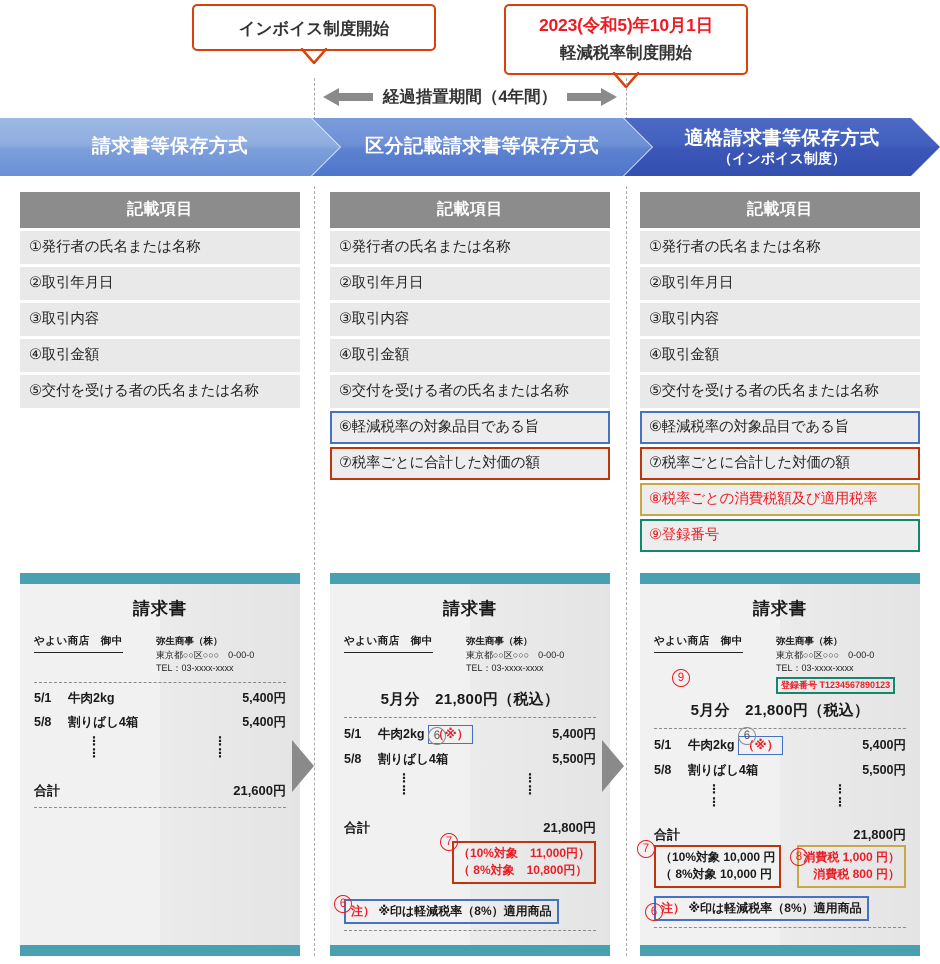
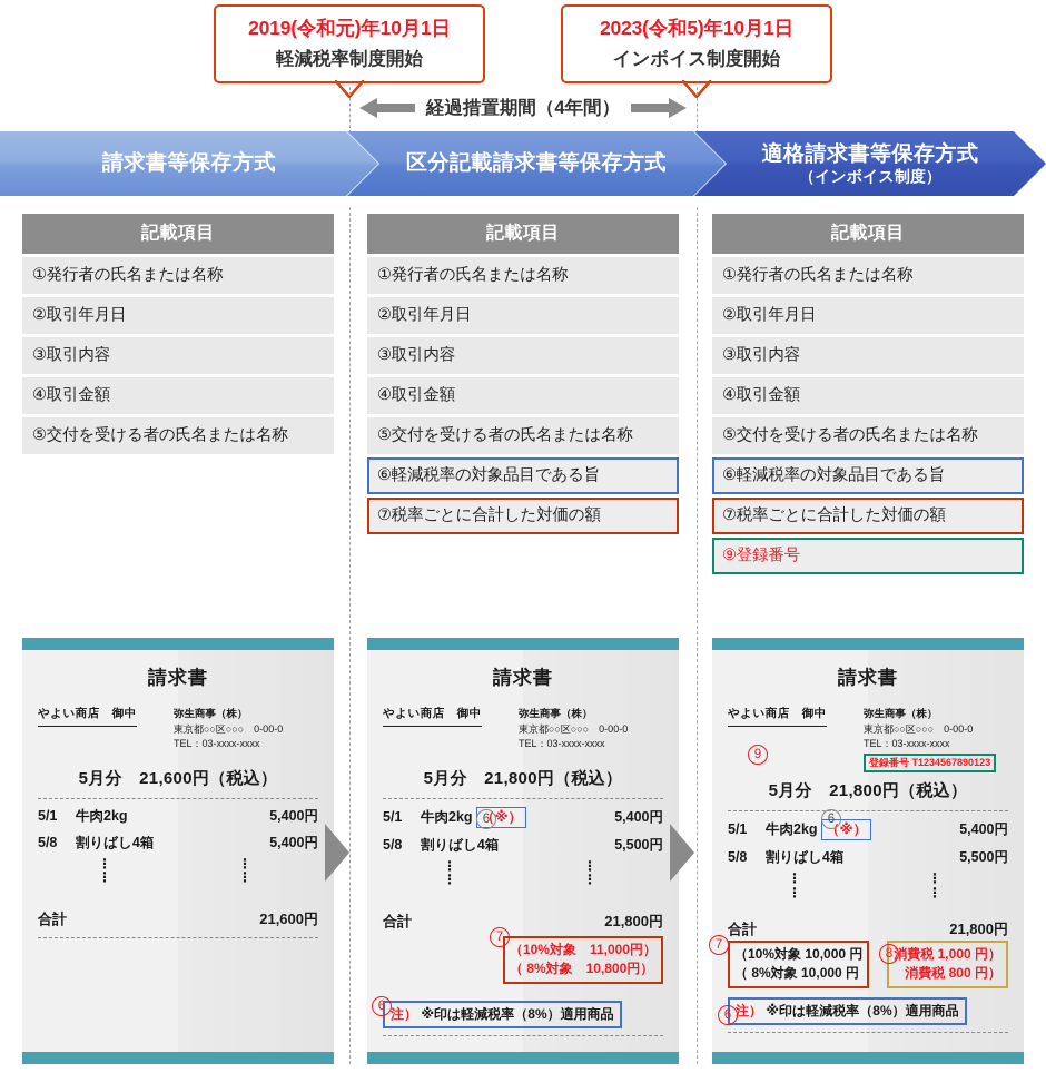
+ 2019(令和元)年10月1日
- インボイス制度開始
+ 軽減税率制度開始
  2023(令和5)年10月1日
- 軽減税率制度開始
+ インボイス制度開始
  経過措置期間（4年間）
  請求書等保存方式
  区分記載請求書等保存方式
  適格請求書等保存方式
  （インボイス制度）
  記載項目
  ①発行者の氏名または名称
  ②取引年月日
  ③取引内容
  ④取引金額
  ⑤交付を受ける者の氏名または名称
  記載項目
  ①発行者の氏名または名称
  ②取引年月日
  ③取引内容
  ④取引金額
  ⑤交付を受ける者の氏名または名称
  ⑥軽減税率の対象品目である旨
  ⑦税率ごとに合計した対価の額
  記載項目
  ①発行者の氏名または名称
  ②取引年月日
  ③取引内容
  ④取引金額
  ⑤交付を受ける者の氏名または名称
  ⑥軽減税率の対象品目である旨
  ⑦税率ごとに合計した対価の額
- ⑧税率ごとの消費税額及び適用税率
  ⑨登録番号
  請求書
  やよい商店 御中
  弥生商事（株）
  東京都○○区○○○ 0-00-0
  TEL：03-xxxx-xxxx
+ 5月分 21,600円（税込）
  5/1
  牛肉2kg
  5,400円
  5/8
  割りばし4箱
  5,400円
  ⋮
  ⋮
  ⋮
  ⋮
  合計
  21,600円
  請求書
  やよい商店 御中
  弥生商事（株）
  東京都○○区○○○ 0-00-0
  TEL：03-xxxx-xxxx
  5月分 21,800円（税込）
  5/1
  牛肉2kg （※）
  5,400円
  5/8
  割りばし4箱
  5,500円
  ⋮
  ⋮
  ⋮
  ⋮
  合計
  21,800円
  （10%対象 11,000円）
  （ 8%対象 10,800円）
  注） ※印は軽減税率（8%）適用商品
  請求書
  やよい商店 御中
  弥生商事（株）
  東京都○○区○○○ 0-00-0
  TEL：03-xxxx-xxxx
  登録番号 T1234567890123
  5月分 21,800円（税込）
  5/1
  牛肉2kg （※）
  5,400円
  5/8
  割りばし4箱
  5,500円
  ⋮
  ⋮
  ⋮
  ⋮
  合計
  21,800円
  （10%対象 10,000 円
  （ 8%対象 10,000 円
  消費税 1,000 円）
  消費税 800 円）
  注） ※印は軽減税率（8%）適用商品
  6
  7
  6
  9
  6
  7
  8
  6
